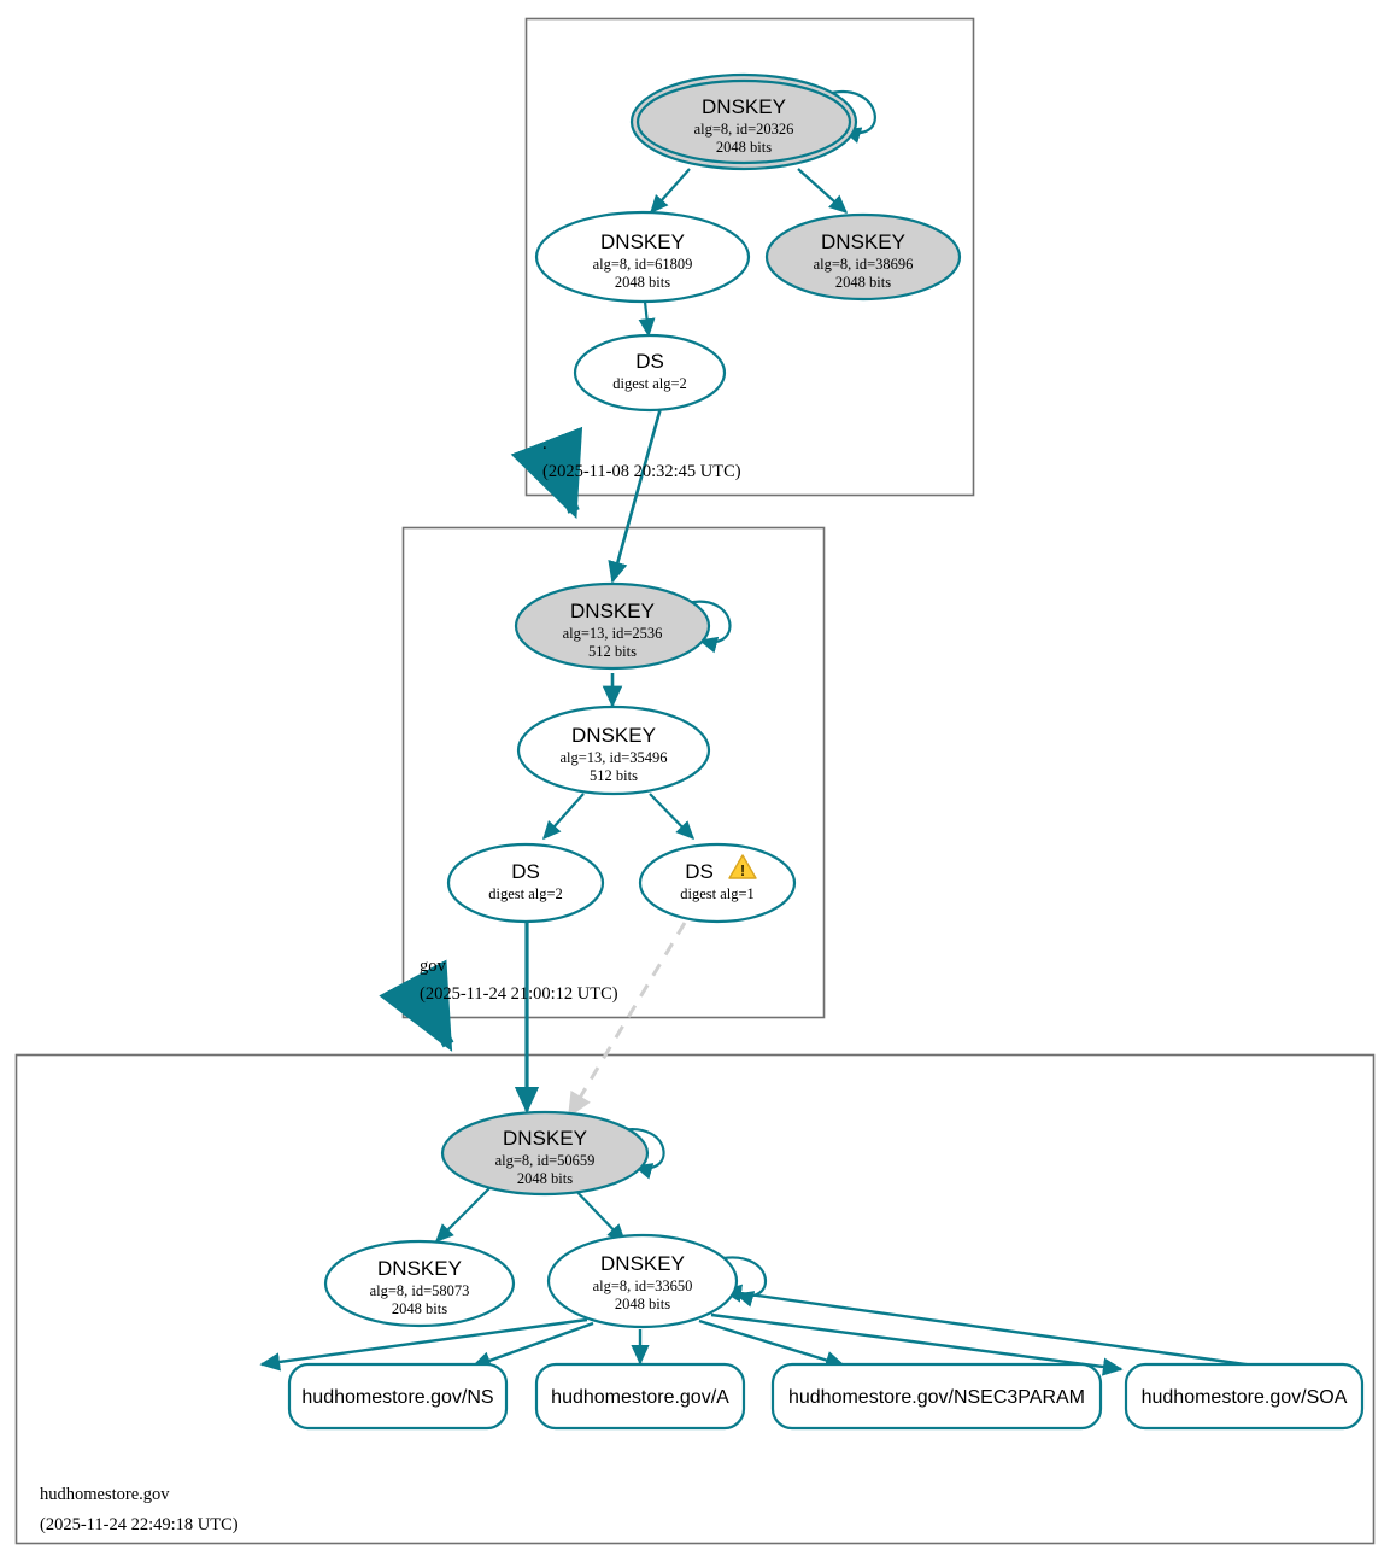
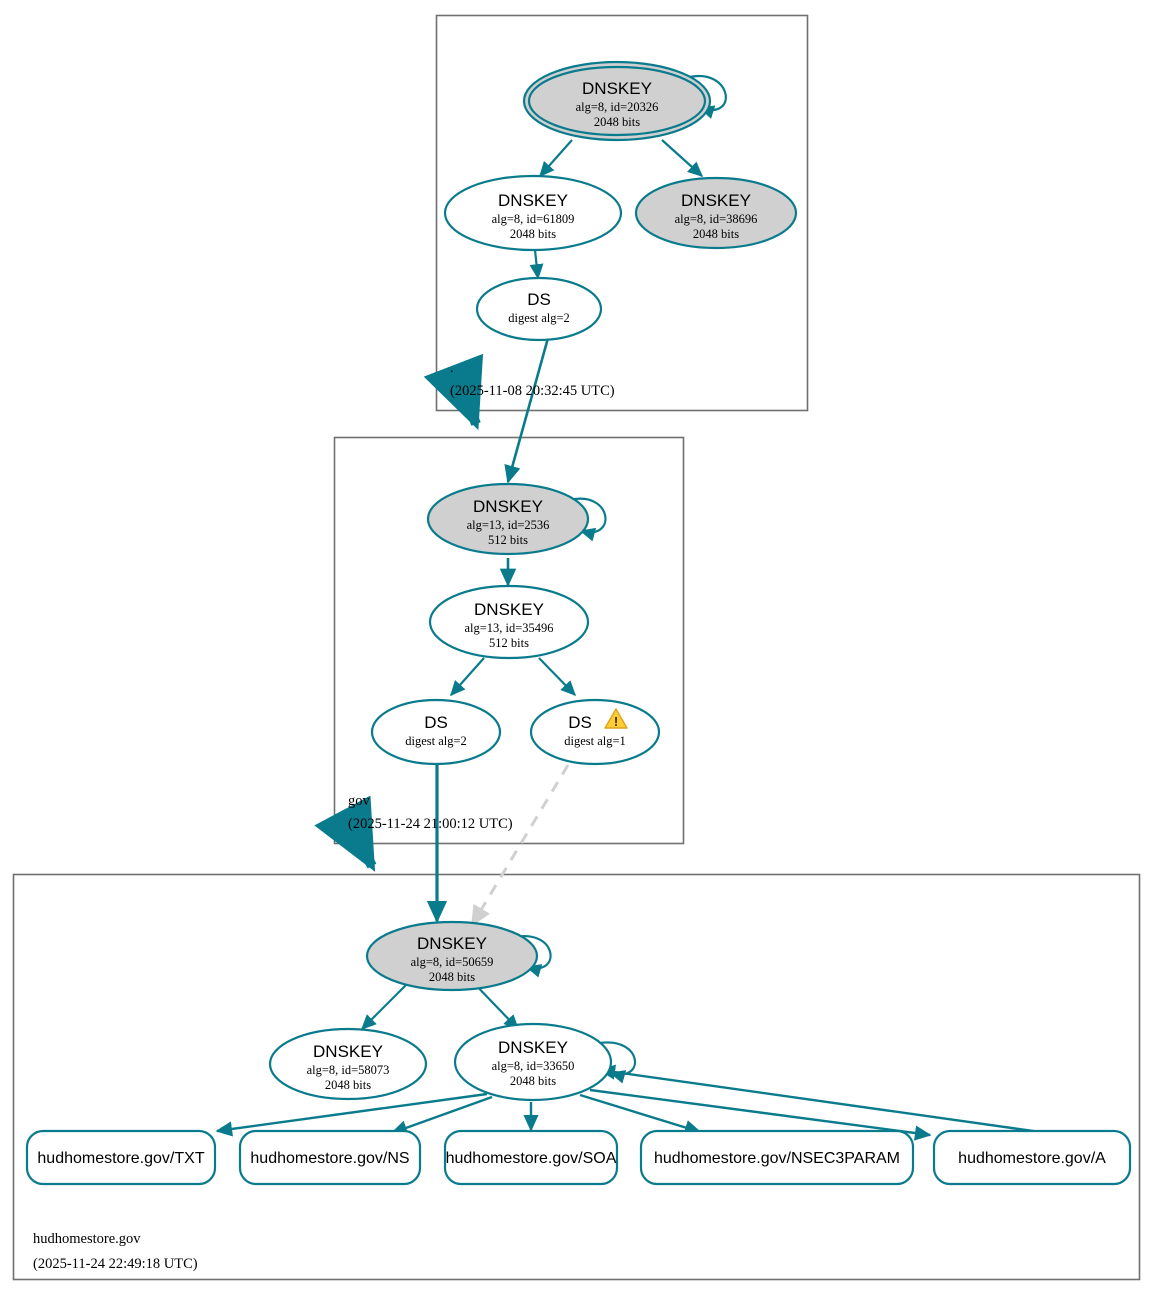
  DNSKEY
  alg=8, id=20326
  2048 bits
  DNSKEY
  alg=8, id=61809
  2048 bits
  DNSKEY
  alg=8, id=38696
  2048 bits
  DS
  digest alg=2
  .
  (2025-11-08 20:32:45 UTC)
  DNSKEY
  alg=13, id=2536
  512 bits
  DNSKEY
  alg=13, id=35496
  512 bits
  DS
  digest alg=2
  DS
  digest alg=1
  !
  gov
  (2025-11-24 21:00:12 UTC)
  DNSKEY
  alg=8, id=50659
  2048 bits
  DNSKEY
  alg=8, id=58073
  2048 bits
  DNSKEY
  alg=8, id=33650
  2048 bits
+ hudhomestore.gov/TXT
  hudhomestore.gov/NS
- hudhomestore.gov/A
+ hudhomestore.gov/SOA
  hudhomestore.gov/NSEC3PARAM
- hudhomestore.gov/SOA
+ hudhomestore.gov/A
  hudhomestore.gov
  (2025-11-24 22:49:18 UTC)
